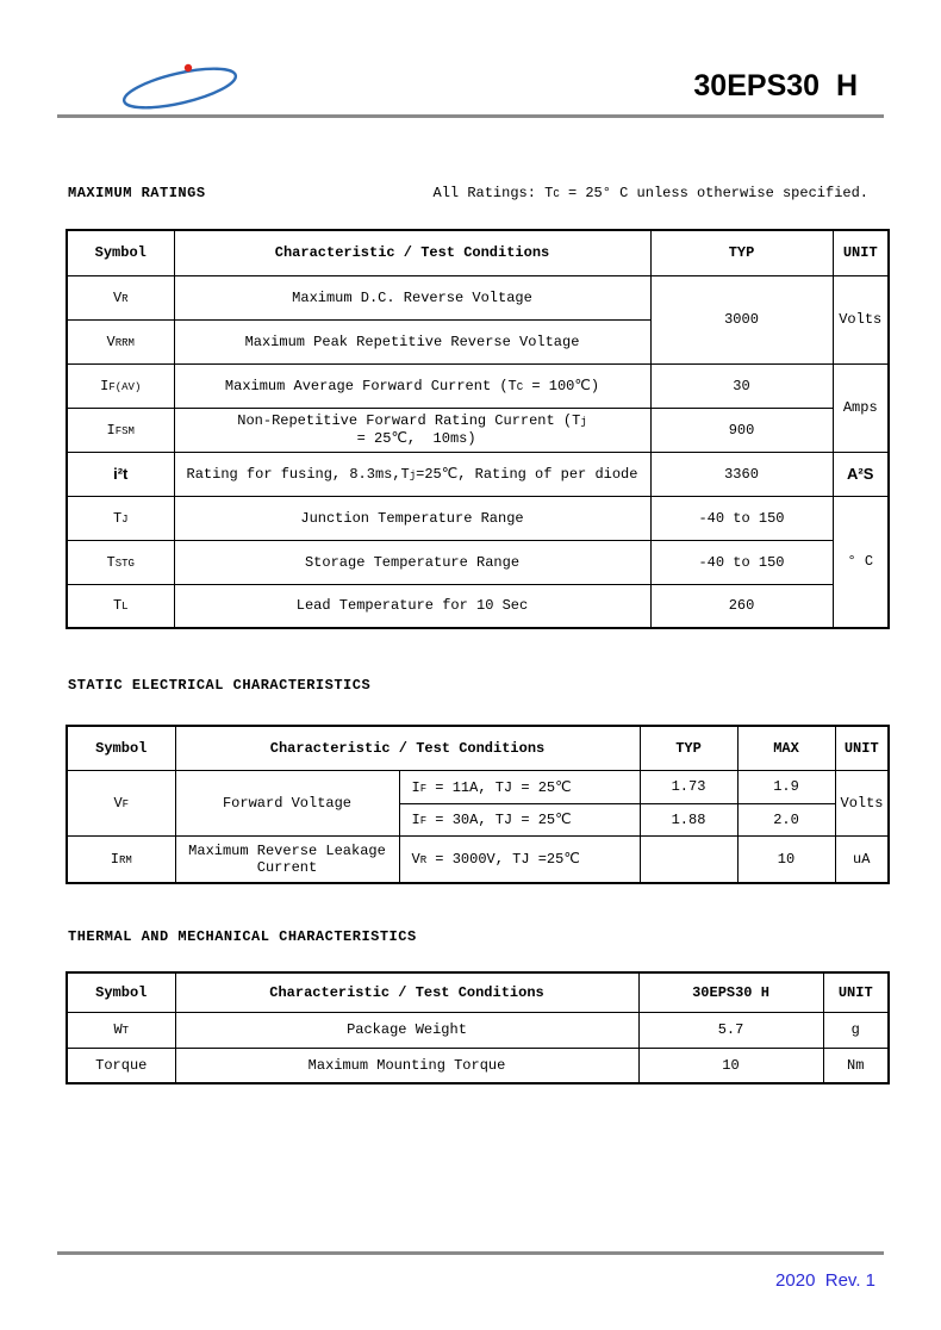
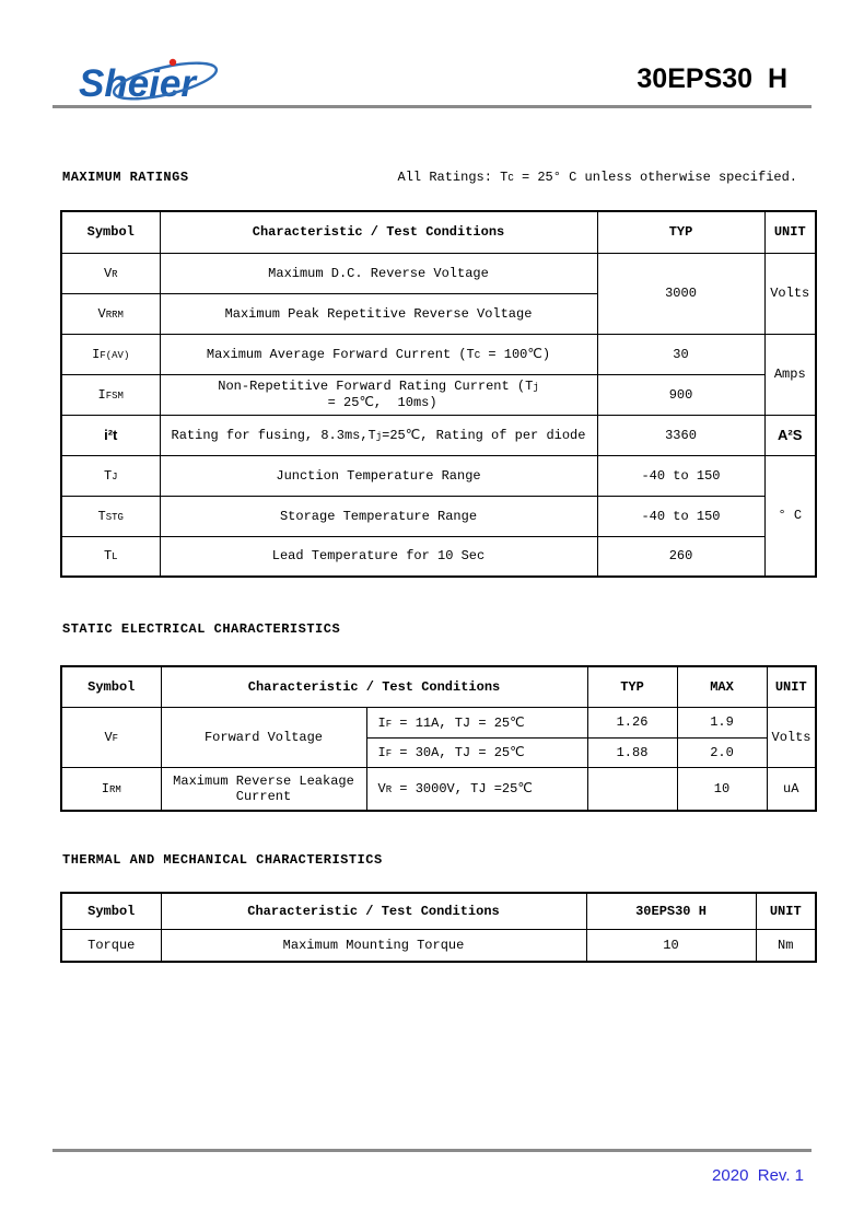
+ Sheier
  30EPS30 H
  MAXIMUM RATINGS
  All Ratings: TC = 25° C unless otherwise specified.
  Symbol	Characteristic / Test Conditions	TYP	UNIT
  VR	Maximum D.C. Reverse Voltage	3000	Volts
  VRRM	Maximum Peak Repetitive Reverse Voltage
  IF(AV)	Maximum Average Forward Current (TC = 100℃)	30	Amps
  IFSM	Non-Repetitive Forward Rating Current (Tj = 25℃, 10ms)	900
  i²t	Rating for fusing, 8.3ms,Tj=25℃, Rating of per diode	3360	A²S
  TJ	Junction Temperature Range	-40 to 150	° C
  TSTG	Storage Temperature Range	-40 to 150
  TL	Lead Temperature for 10 Sec	260
  STATIC ELECTRICAL CHARACTERISTICS
  Symbol	Characteristic / Test Conditions	TYP	MAX	UNIT
- VF	Forward Voltage	IF = 11A, TJ = 25℃	1.73	1.9	Volts
+ VF	Forward Voltage	IF = 11A, TJ = 25℃	1.26	1.9	Volts
  IF = 30A, TJ = 25℃	1.88	2.0
  IRM	Maximum Reverse Leakage Current	VR = 3000V, TJ =25℃		10	uA
  THERMAL AND MECHANICAL CHARACTERISTICS
  Symbol	Characteristic / Test Conditions	30EPS30 H	UNIT
- WT	Package Weight	5.7	g
  Torque	Maximum Mounting Torque	10	Nm
  2020 Rev. 1
